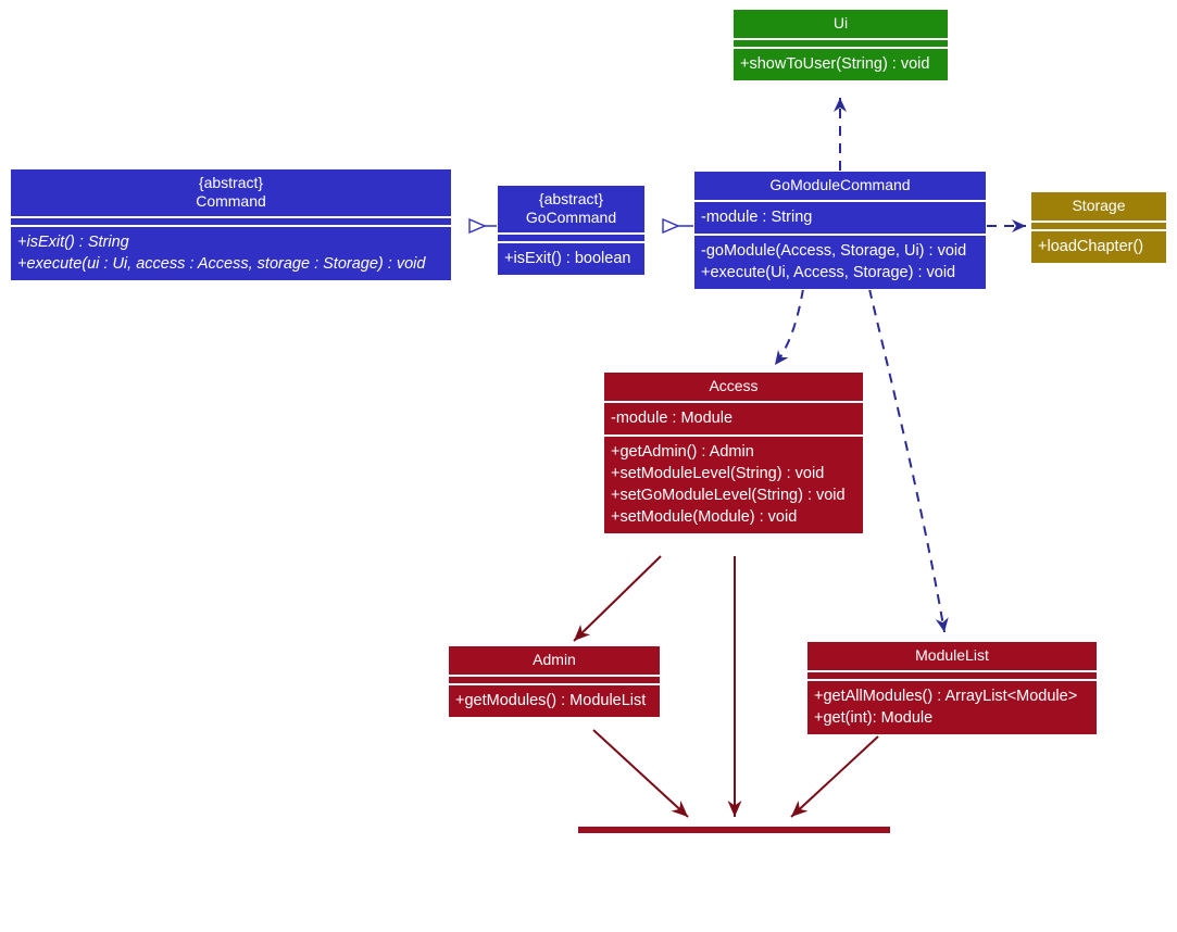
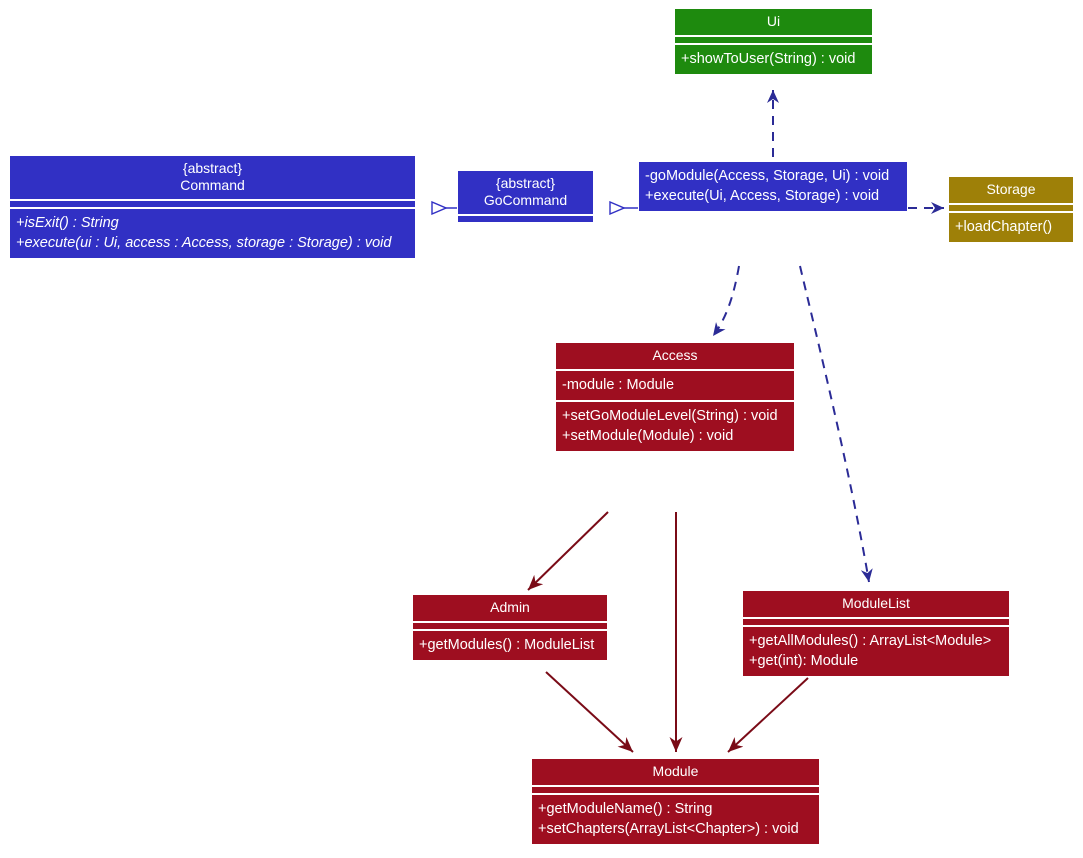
  Ui
  +showToUser(String) : void
  {abstract}
  Command
  +isExit() : String
  +execute(ui : Ui, access : Access, storage : Storage) : void
  {abstract}
  GoCommand
- +isExit() : boolean
- GoModuleCommand
- -module : String
  -goModule(Access, Storage, Ui) : void
  +execute(Ui, Access, Storage) : void
  Storage
  +loadChapter()
  Access
  -module : Module
- +getAdmin() : Admin
- +setModuleLevel(String) : void
  +setGoModuleLevel(String) : void
  +setModule(Module) : void
  Admin
  +getModules() : ModuleList
  ModuleList
  +getAllModules() : ArrayList<Module>
  +get(int): Module
+ Module
+ +getModuleName() : String
+ +setChapters(ArrayList<Chapter>) : void
